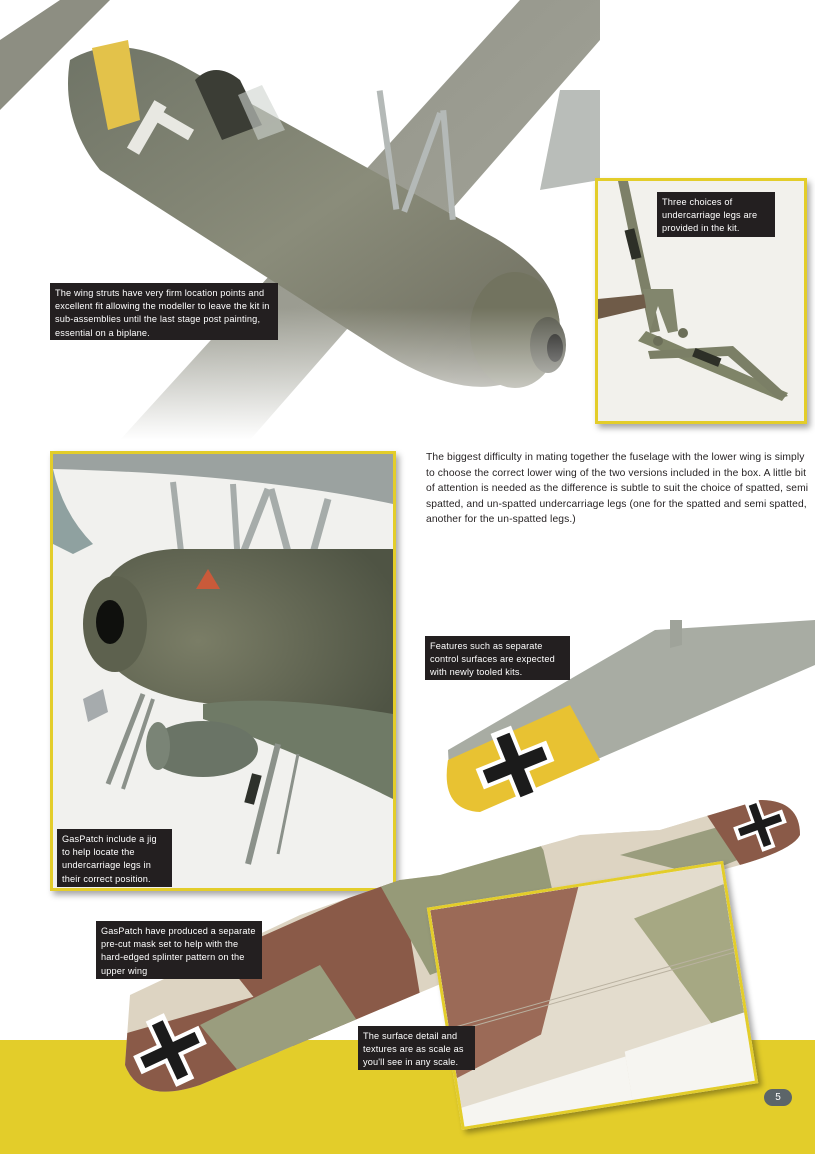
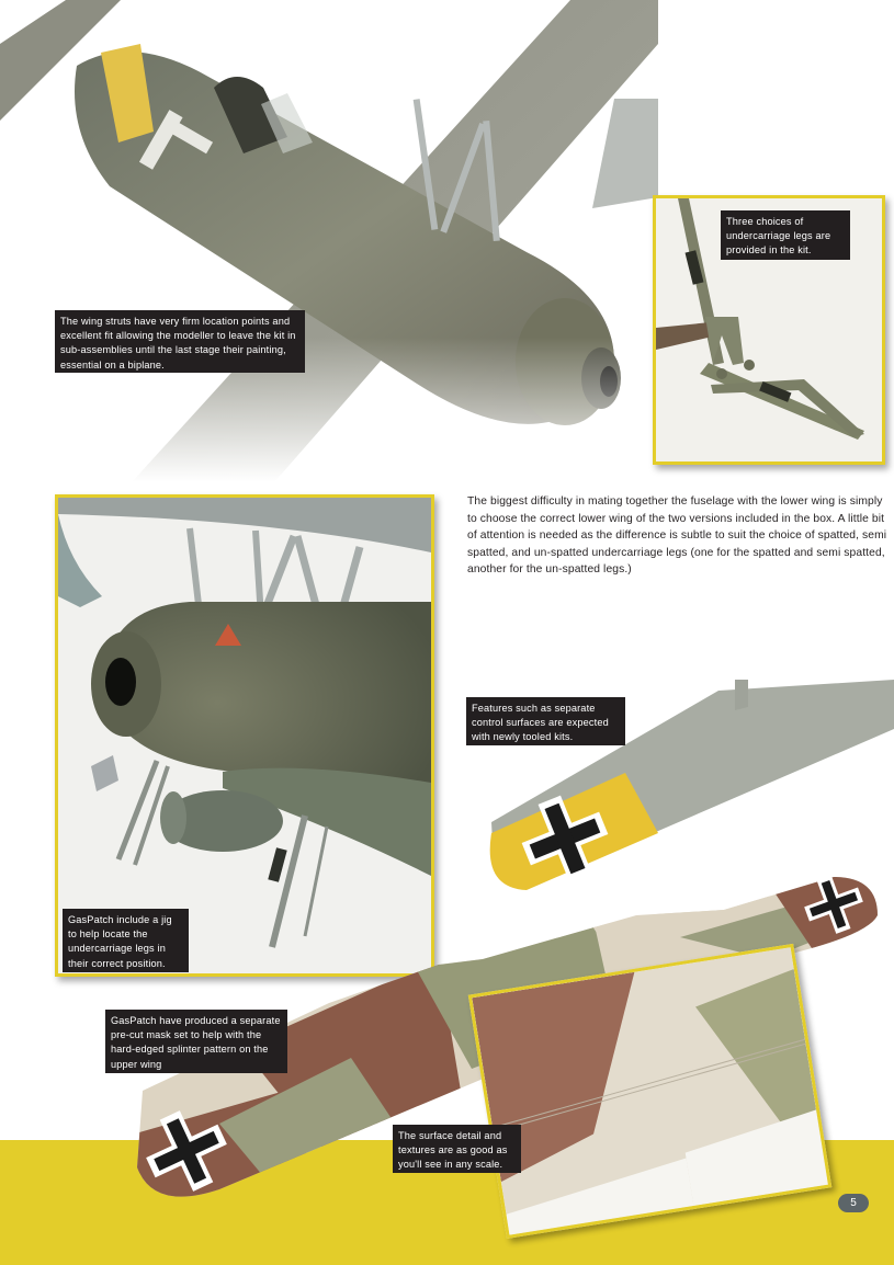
- The wing struts have very firm location points and excellent fit allowing the modeller to leave the kit in sub-assemblies until the last stage post painting, essential on a biplane.
+ The wing struts have very firm location points and excellent fit allowing the modeller to leave the kit in sub-assemblies until the last stage their painting, essential on a biplane.
  Three choices of undercarriage legs are provided in the kit.
  GasPatch include a jig to help locate the undercarriage legs in their correct position.
  The biggest difficulty in mating together the fuselage with the lower wing is simply to choose the correct lower wing of the two versions included in the box. A little bit of attention is needed as the difference is subtle to suit the choice of spatted, semi spatted, and un-spatted undercarriage legs (one for the spatted and semi spatted, another for the un-spatted legs.)
  Features such as separate control surfaces are expected with newly tooled kits.
  GasPatch have produced a separate pre-cut mask set to help with the hard-edged splinter pattern on the upper wing
- The surface detail and textures are as scale as you'll see in any scale.
+ The surface detail and textures are as good as you'll see in any scale.
  5
